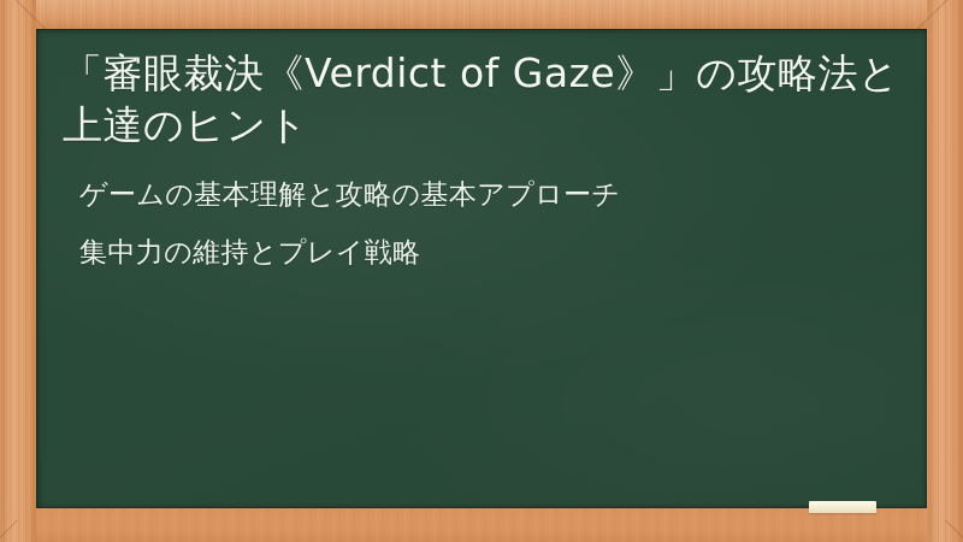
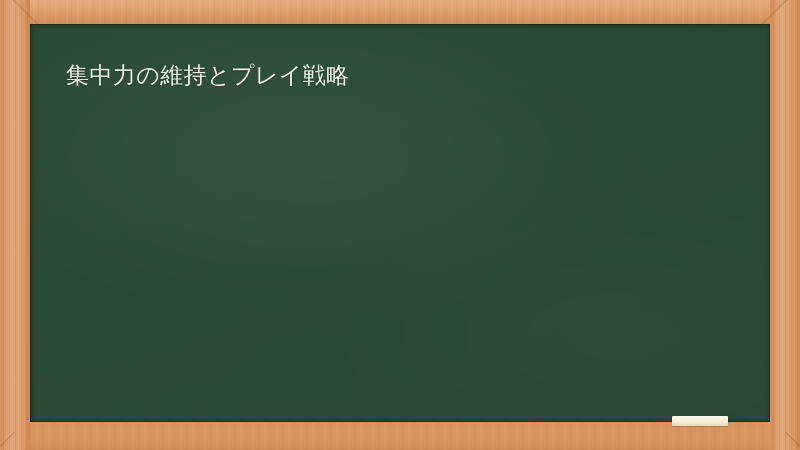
- 「審眼裁決《Verdict of Gaze》」の攻略法と上達のヒント
- ゲームの基本理解と攻略の基本アプローチ
  集中力の維持とプレイ戦略
